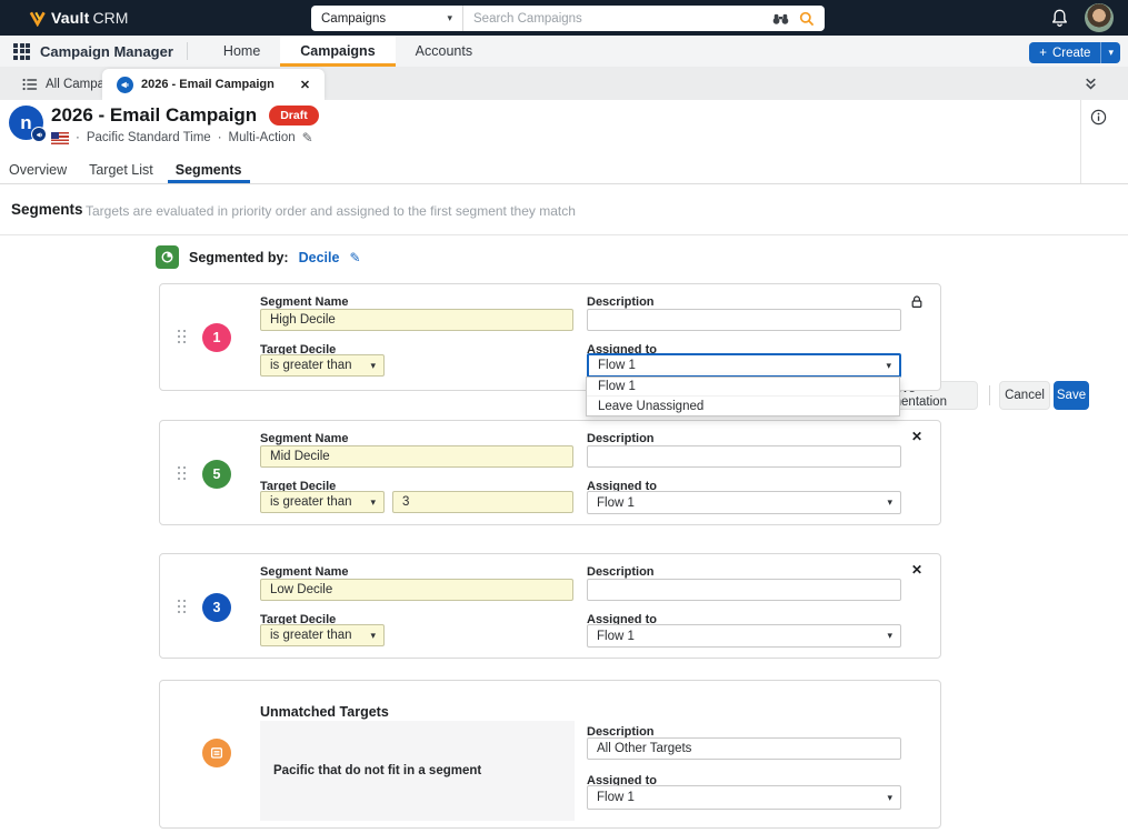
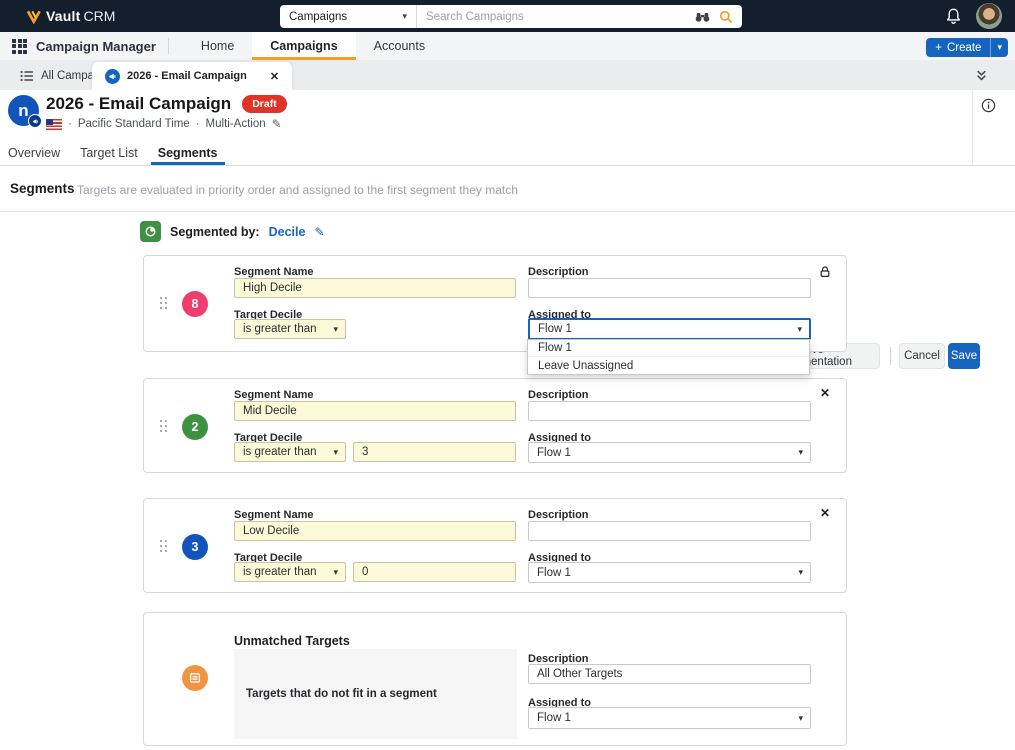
  Vault
  CRM
  Campaigns
  ▾
  Search Campaigns
  Campaign Manager
  Home
  Campaigns
  Accounts
  +
  Create
  ▾
  2026 - Email Campaign
  ✕
  n
  2026 - Email Campaign
  Draft
  ·
  Pacific Standard Time
  ·
  Multi-Action
  ✎
  Overview
  Target List
  Segments
  Segments
  Targets are evaluated in priority order and assigned to the first segment they match
  Cancel
  Save
  Segmented by:
  Decile
  ✎
- 1
+ 8
  Segment Name
  High Decile
  Description
  Target Decile
  is greater than
  ▾
  Assigned to
  Flow 1
  ▾
  Flow 1
  Leave Unassigned
- 5
+ 2
  Segment Name
  Mid Decile
  Description
  Target Decile
  is greater than
  ▾
  3
  Assigned to
  Flow 1
  ▾
  ✕
  3
  Segment Name
  Low Decile
  Description
  Target Decile
  is greater than
  ▾
+ 0
  Assigned to
  Flow 1
  ▾
  ✕
  Unmatched Targets
- Pacific that do not fit in a segment
+ Targets that do not fit in a segment
  Description
  All Other Targets
  Assigned to
  Flow 1
  ▾
